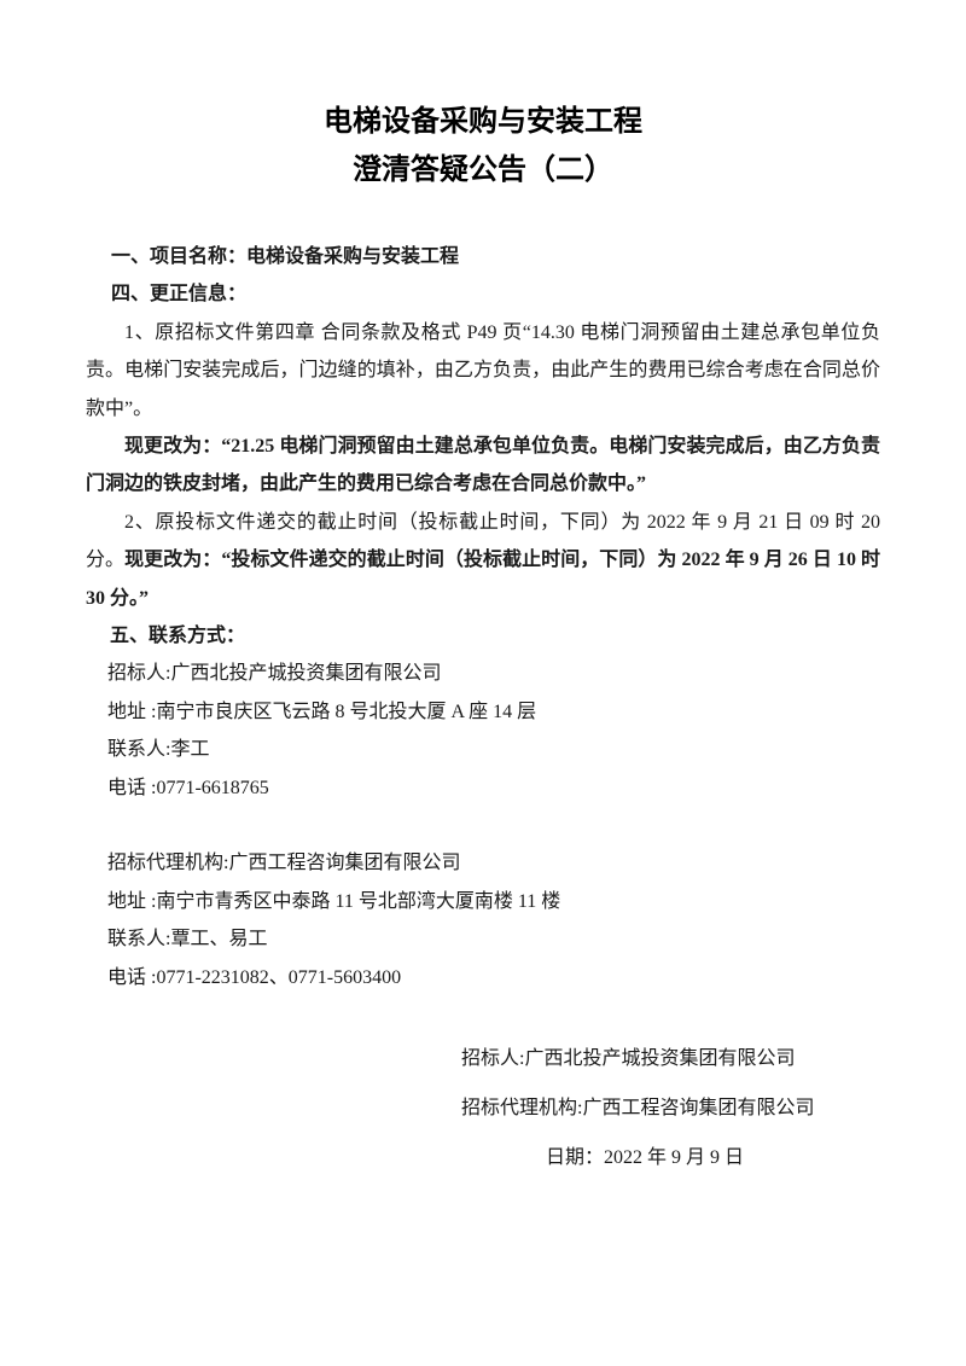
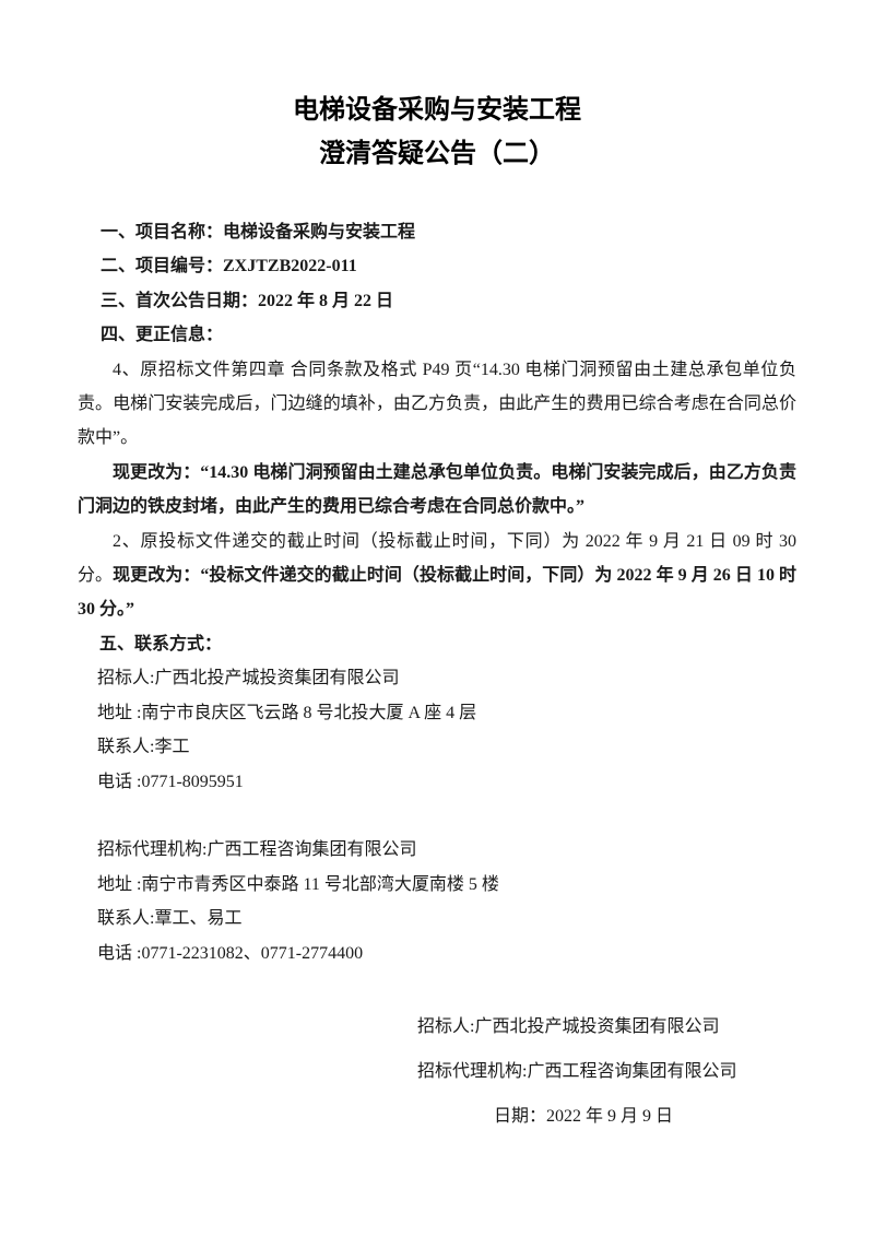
  电梯设备采购与安装工程
  澄清答疑公告（二）
  一、项目名称：电梯设备采购与安装工程
+ 二、项目编号：ZXJTZB2022-011
+ 三、首次公告日期：2022 年 8 月 22 日
  四、更正信息：
- 1、原招标文件第四章 合同条款及格式 P49 页“14.30 电梯门洞预留由土建总承包单位负责。电梯门安装完成后，门边缝的填补，由乙方负责，由此产生的费用已综合考虑在合同总价款中”。
+ 4、原招标文件第四章 合同条款及格式 P49 页“14.30 电梯门洞预留由土建总承包单位负责。电梯门安装完成后，门边缝的填补，由乙方负责，由此产生的费用已综合考虑在合同总价款中”。
- 现更改为：“21.25 电梯门洞预留由土建总承包单位负责。电梯门安装完成后，由乙方负责门洞边的铁皮封堵，由此产生的费用已综合考虑在合同总价款中。”
+ 现更改为：“14.30 电梯门洞预留由土建总承包单位负责。电梯门安装完成后，由乙方负责门洞边的铁皮封堵，由此产生的费用已综合考虑在合同总价款中。”
- 2、原投标文件递交的截止时间（投标截止时间，下同）为 2022 年 9 月 21 日 09 时 20 分。现更改为：“投标文件递交的截止时间（投标截止时间，下同）为 2022 年 9 月 26 日 10 时 30 分。”
+ 2、原投标文件递交的截止时间（投标截止时间，下同）为 2022 年 9 月 21 日 09 时 30 分。现更改为：“投标文件递交的截止时间（投标截止时间，下同）为 2022 年 9 月 26 日 10 时 30 分。”
  五、联系方式：
  招标人:广西北投产城投资集团有限公司
- 地址 :南宁市良庆区飞云路 8 号北投大厦 A 座 14 层
+ 地址 :南宁市良庆区飞云路 8 号北投大厦 A 座 4 层
  联系人:李工
- 电话 :0771-6618765
+ 电话 :0771-8095951
  招标代理机构:广西工程咨询集团有限公司
- 地址 :南宁市青秀区中泰路 11 号北部湾大厦南楼 11 楼
+ 地址 :南宁市青秀区中泰路 11 号北部湾大厦南楼 5 楼
  联系人:覃工、易工
- 电话 :0771-2231082、0771-5603400
+ 电话 :0771-2231082、0771-2774400
  招标人:广西北投产城投资集团有限公司
  招标代理机构:广西工程咨询集团有限公司
  日期：2022 年 9 月 9 日
